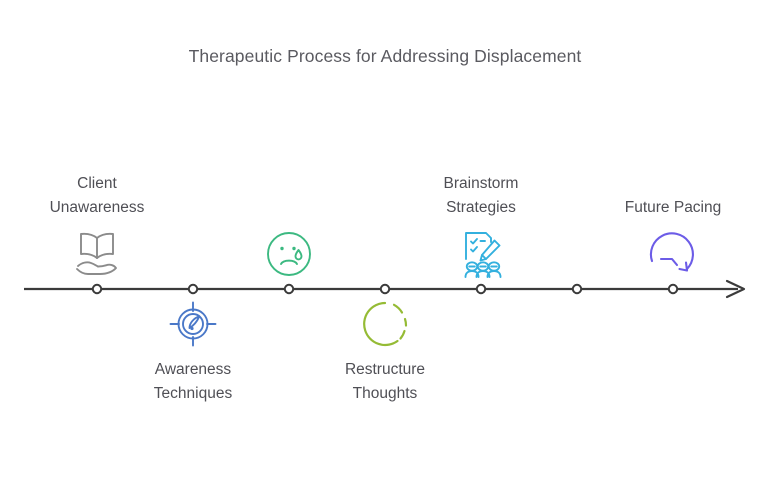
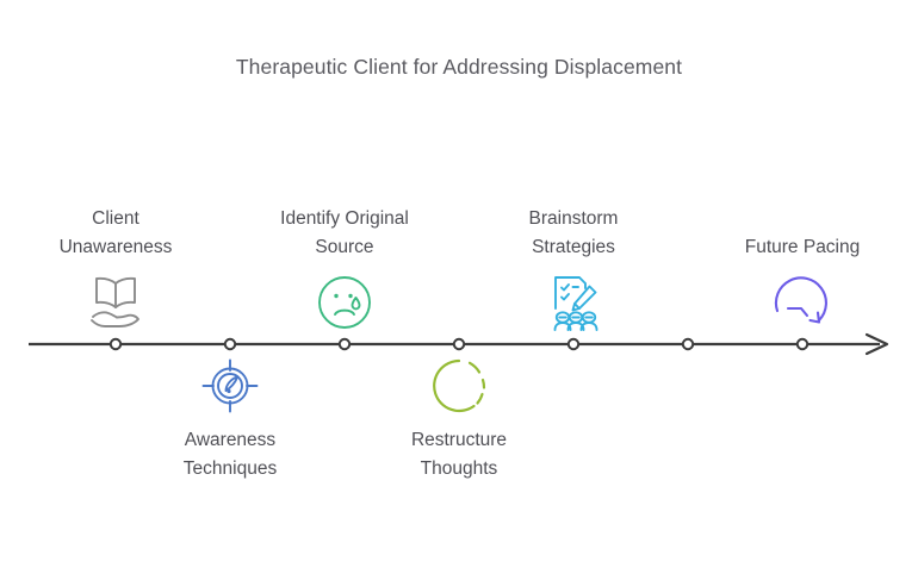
- Therapeutic Process for Addressing Displacement
+ Therapeutic Client for Addressing Displacement
  Client
  Unawareness
  Awareness
  Techniques
+ Identify Original
+ Source
  Restructure
  Thoughts
  Brainstorm
  Strategies
  Future Pacing
